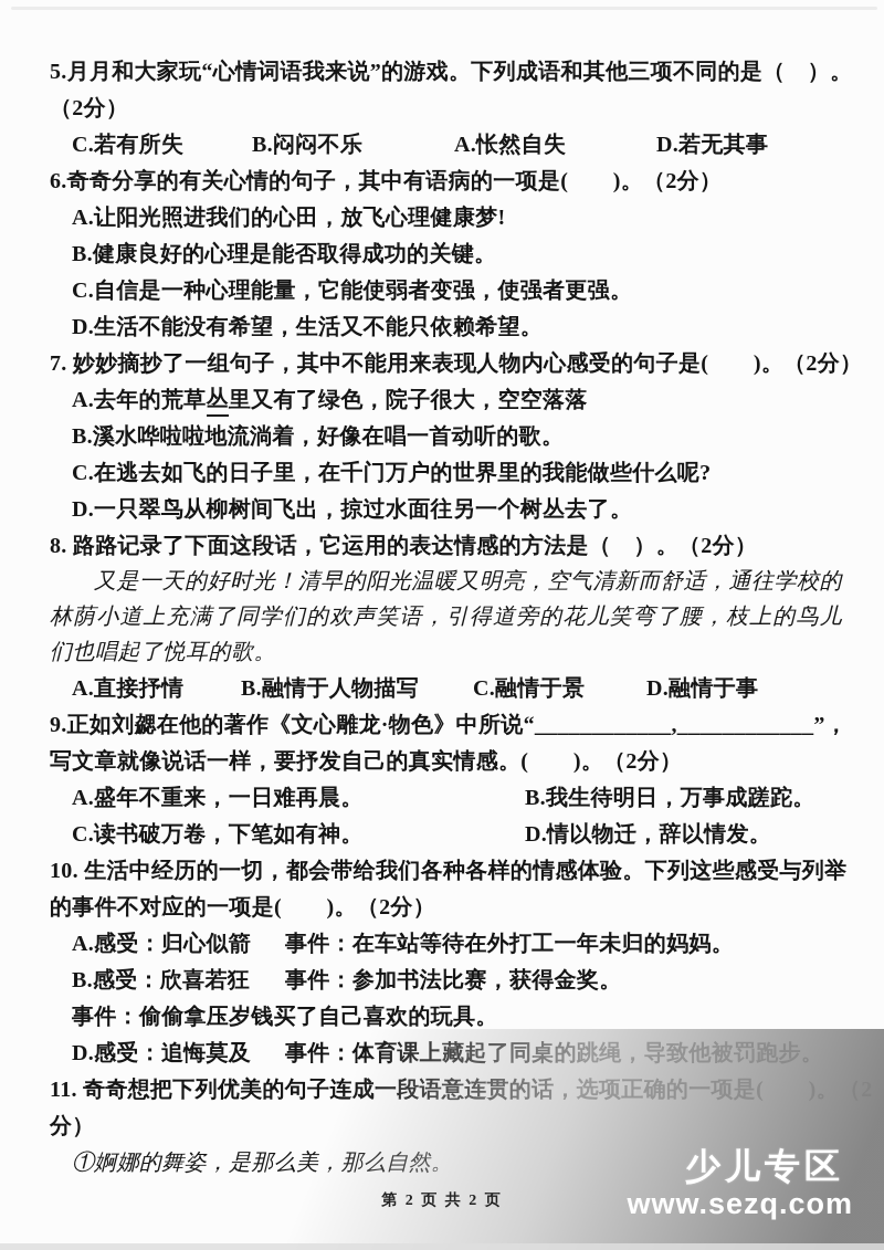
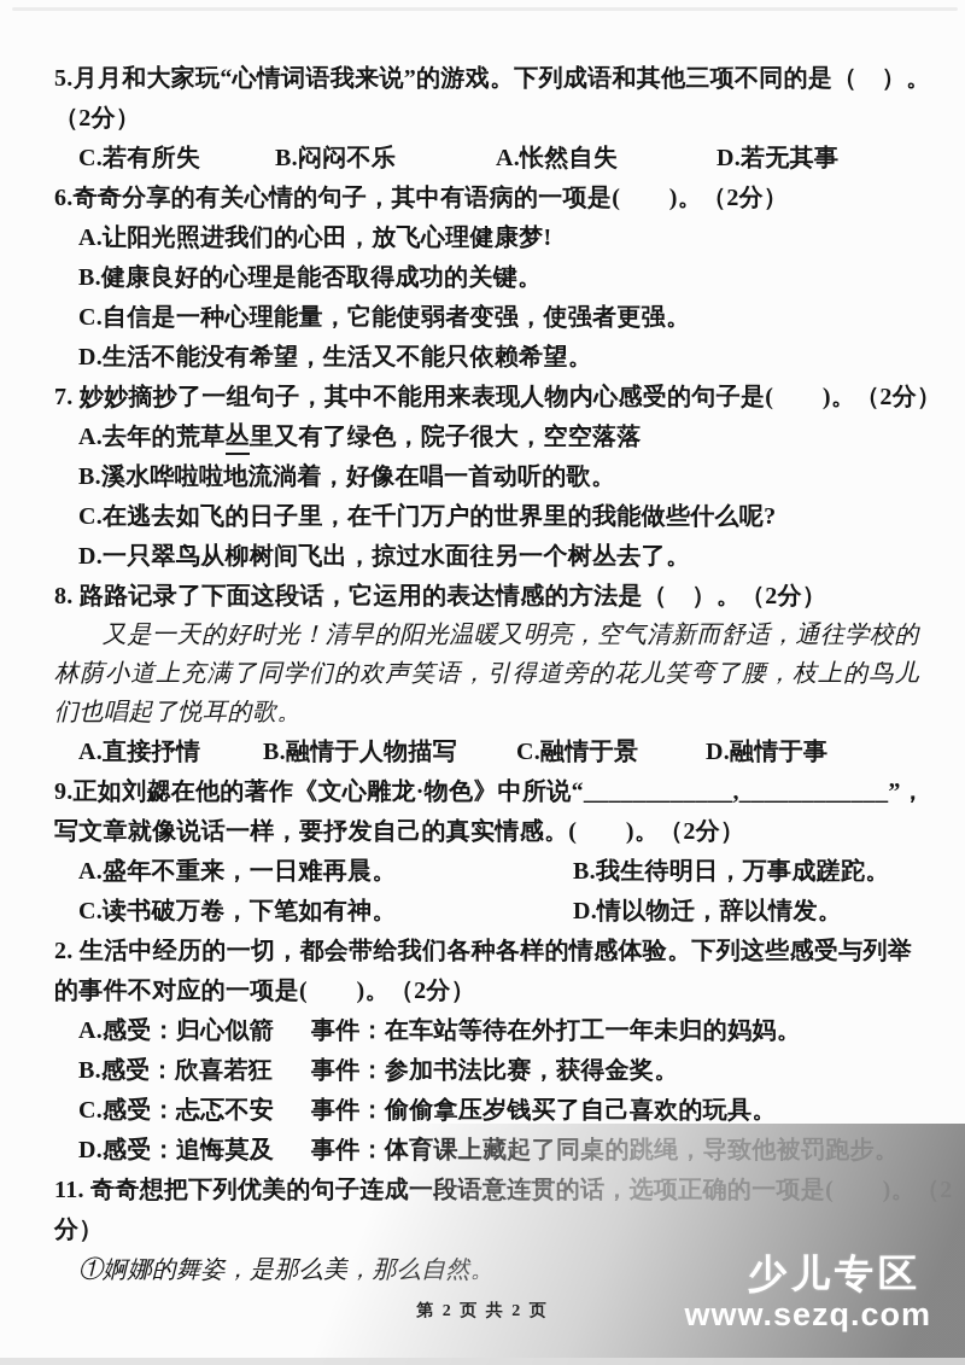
  5.月月和大家玩“心情词语我来说”的游戏。下列成语和其他三项不同的是（ ）。
  （2分）
  C.若有所失
  B.闷闷不乐
  A.怅然自失
  D.若无其事
  6.奇奇分享的有关心情的句子，其中有语病的一项是( )。（2分）
  A.让阳光照进我们的心田，放飞心理健康梦!
  B.健康良好的心理是能否取得成功的关键。
  C.自信是一种心理能量，它能使弱者变强，使强者更强。
  D.生活不能没有希望，生活又不能只依赖希望。
  7. 妙妙摘抄了一组句子，其中不能用来表现人物内心感受的句子是( )。（2分）
  A.去年的荒草
  丛
  里又有了绿色，院子很大，空空落落
  B.溪水哗啦啦地流淌着，好像在唱一首动听的歌。
  C.在逃去如飞的日子里，在千门万户的世界里的我能做些什么呢?
  D.一只翠鸟从柳树间飞出，掠过水面往另一个树丛去了。
  8. 路路记录了下面这段话，它运用的表达情感的方法是（ ）。（2分）
  又是一天的好时光！清早的阳光温暖又明亮，空气清新而舒适，通往学校的林荫小道上充满了同学们的欢声笑语，引得道旁的花儿笑弯了腰，枝上的鸟儿们也唱起了悦耳的歌。
  A.直接抒情
  B.融情于人物描写
  C.融情于景
  D.融情于事
  9.正如刘勰在他的著作《文心雕龙·物色》中所说“____________,____________”，
  写文章就像说话一样，要抒发自己的真实情感。( )。（2分）
  A.盛年不重来，一日难再晨。
  B.我生待明日，万事成蹉跎。
  C.读书破万卷，下笔如有神。
  D.情以物迁，辞以情发。
- 10. 生活中经历的一切，都会带给我们各种各样的情感体验。下列这些感受与列举
+ 2. 生活中经历的一切，都会带给我们各种各样的情感体验。下列这些感受与列举
  的事件不对应的一项是( )。（2分）
  A.感受：归心似箭
  事件：在车站等待在外打工一年未归的妈妈。
  B.感受：欣喜若狂
  事件：参加书法比赛，获得金奖。
+ C.感受：忐忑不安
  事件：偷偷拿压岁钱买了自己喜欢的玩具。
  第 2 页 共 2 页
  少儿专区
  www.sezq.com
